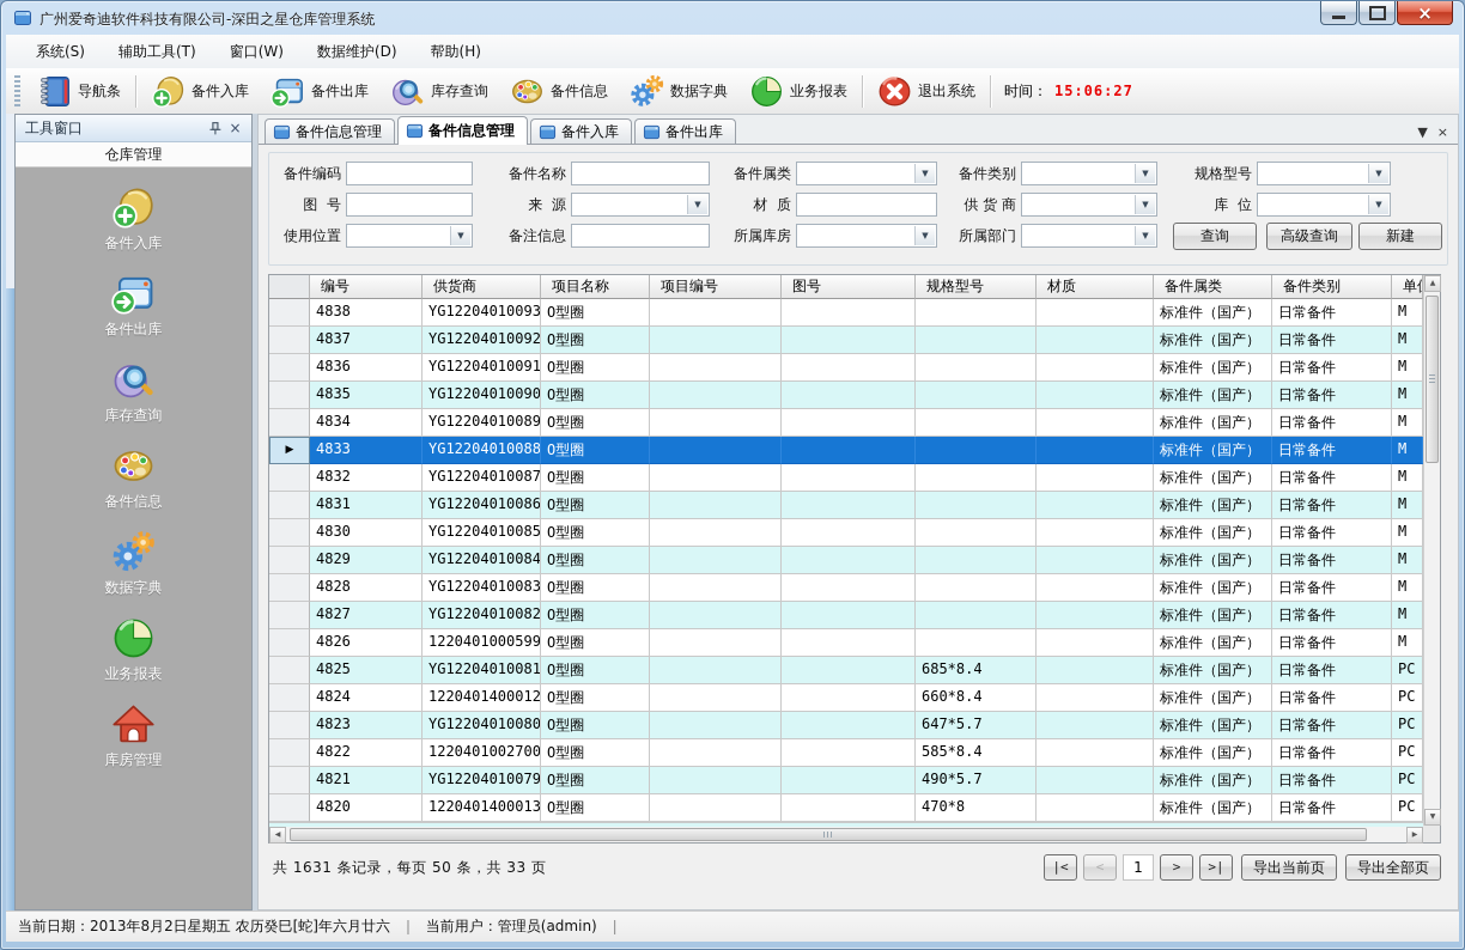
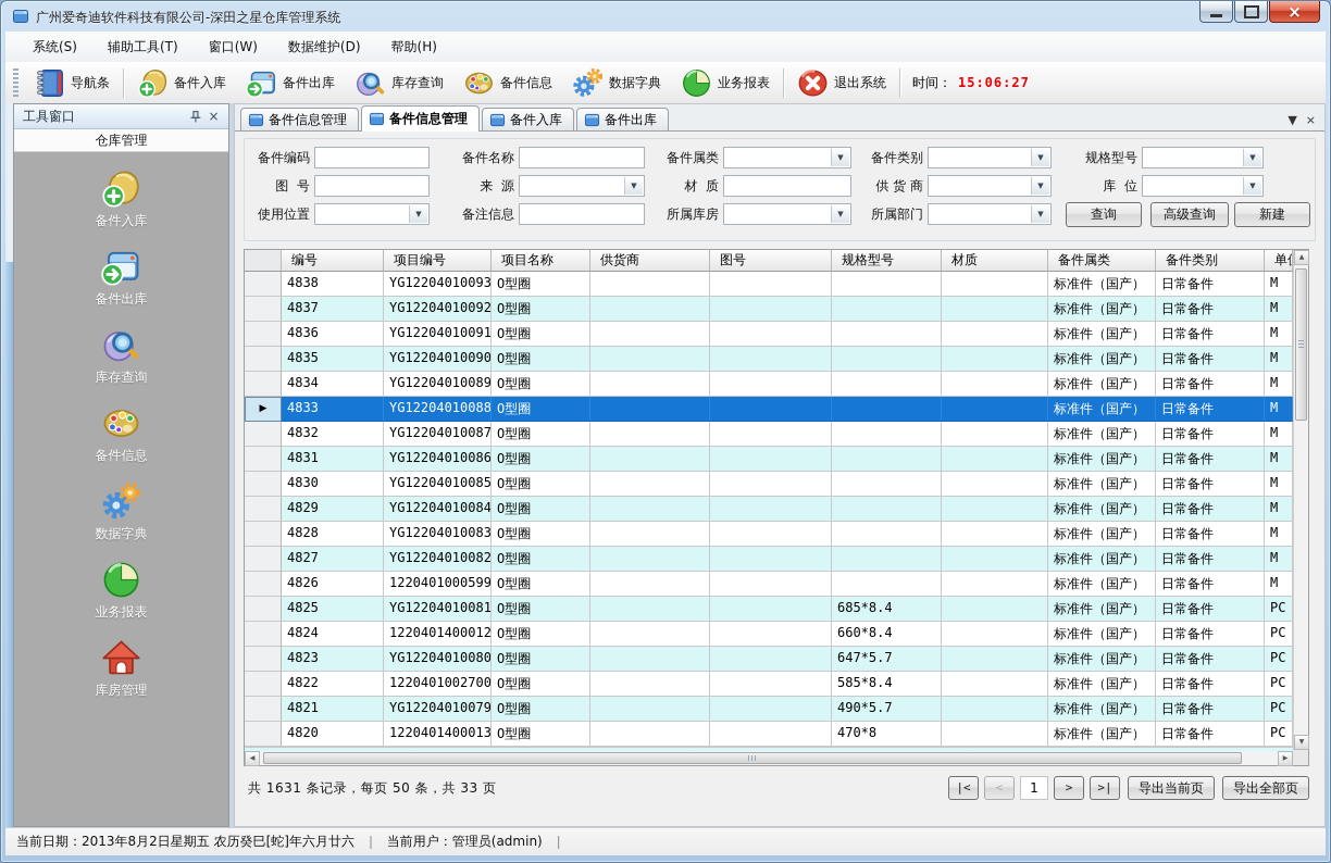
  广州爱奇迪软件科技有限公司-深田之星仓库管理系统
  ×
  系统(S)
  辅助工具(T)
  窗口(W)
  数据维护(D)
  帮助(H)
  导航条
  备件入库
  备件出库
  库存查询
  备件信息
  数据字典
  业务报表
  退出系统
  时间：
  15:06:27
  工具窗口
  ×
  仓库管理
  备件入库
  备件出库
  库存查询
  备件信息
  数据字典
  业务报表
  库房管理
  备件信息管理
  备件信息管理
  备件入库
  备件出库
  ▼
  ×
  备件编码
  备件名称
  备件属类
  ▼
  备件类别
  ▼
  规格型号
  ▼
  图 号
  来 源
  ▼
  材 质
  供 货 商
  ▼
  库 位
  ▼
  使用位置
  ▼
  备注信息
  所属库房
  ▼
  所属部门
  ▼
  查询
  高级查询
  新建
  编号
- 供货商
+ 项目编号
  项目名称
- 项目编号
+ 供货商
  图号
  规格型号
  材质
  备件属类
  备件类别
  4838
  YG12204010093
  O型圈
  标准件（国产）
  日常备件
  M
  4837
  YG12204010092
  O型圈
  标准件（国产）
  日常备件
  M
  4836
  YG12204010091
  O型圈
  标准件（国产）
  日常备件
  M
  4835
  YG12204010090
  O型圈
  标准件（国产）
  日常备件
  M
  4834
  YG12204010089
  O型圈
  标准件（国产）
  日常备件
  M
  ▶
  4833
  YG12204010088
  O型圈
  标准件（国产）
  日常备件
  M
  4832
  YG12204010087
  O型圈
  标准件（国产）
  日常备件
  M
  4831
  YG12204010086
  O型圈
  标准件（国产）
  日常备件
  M
  4830
  YG12204010085
  O型圈
  标准件（国产）
  日常备件
  M
  4829
  YG12204010084
  O型圈
  标准件（国产）
  日常备件
  M
  4828
  YG12204010083
  O型圈
  标准件（国产）
  日常备件
  M
  4827
  YG12204010082
  O型圈
  标准件（国产）
  日常备件
  M
  4826
  1220401000599
  O型圈
  标准件（国产）
  日常备件
  M
  4825
  YG12204010081
  O型圈
  685*8.4
  标准件（国产）
  日常备件
  PC
  4824
  1220401400012
  O型圈
  660*8.4
  标准件（国产）
  日常备件
  PC
  4823
  YG12204010080
  O型圈
  647*5.7
  标准件（国产）
  日常备件
  PC
  4822
  1220401002700
  O型圈
  585*8.4
  标准件（国产）
  日常备件
  PC
  4821
  YG12204010079
  O型圈
  490*5.7
  标准件（国产）
  日常备件
  PC
  4820
  1220401400013
  O型圈
  470*8
  标准件（国产）
  日常备件
  PC
  共 1631 条记录，每页 50 条，共 33 页
  |<
  <
  1
  >
  >|
  导出当前页
  导出全部页
  当前日期：2013年8月2日星期五 农历癸巳[蛇]年六月廿六
  ｜
  当前用户：管理员(admin)
  ｜
